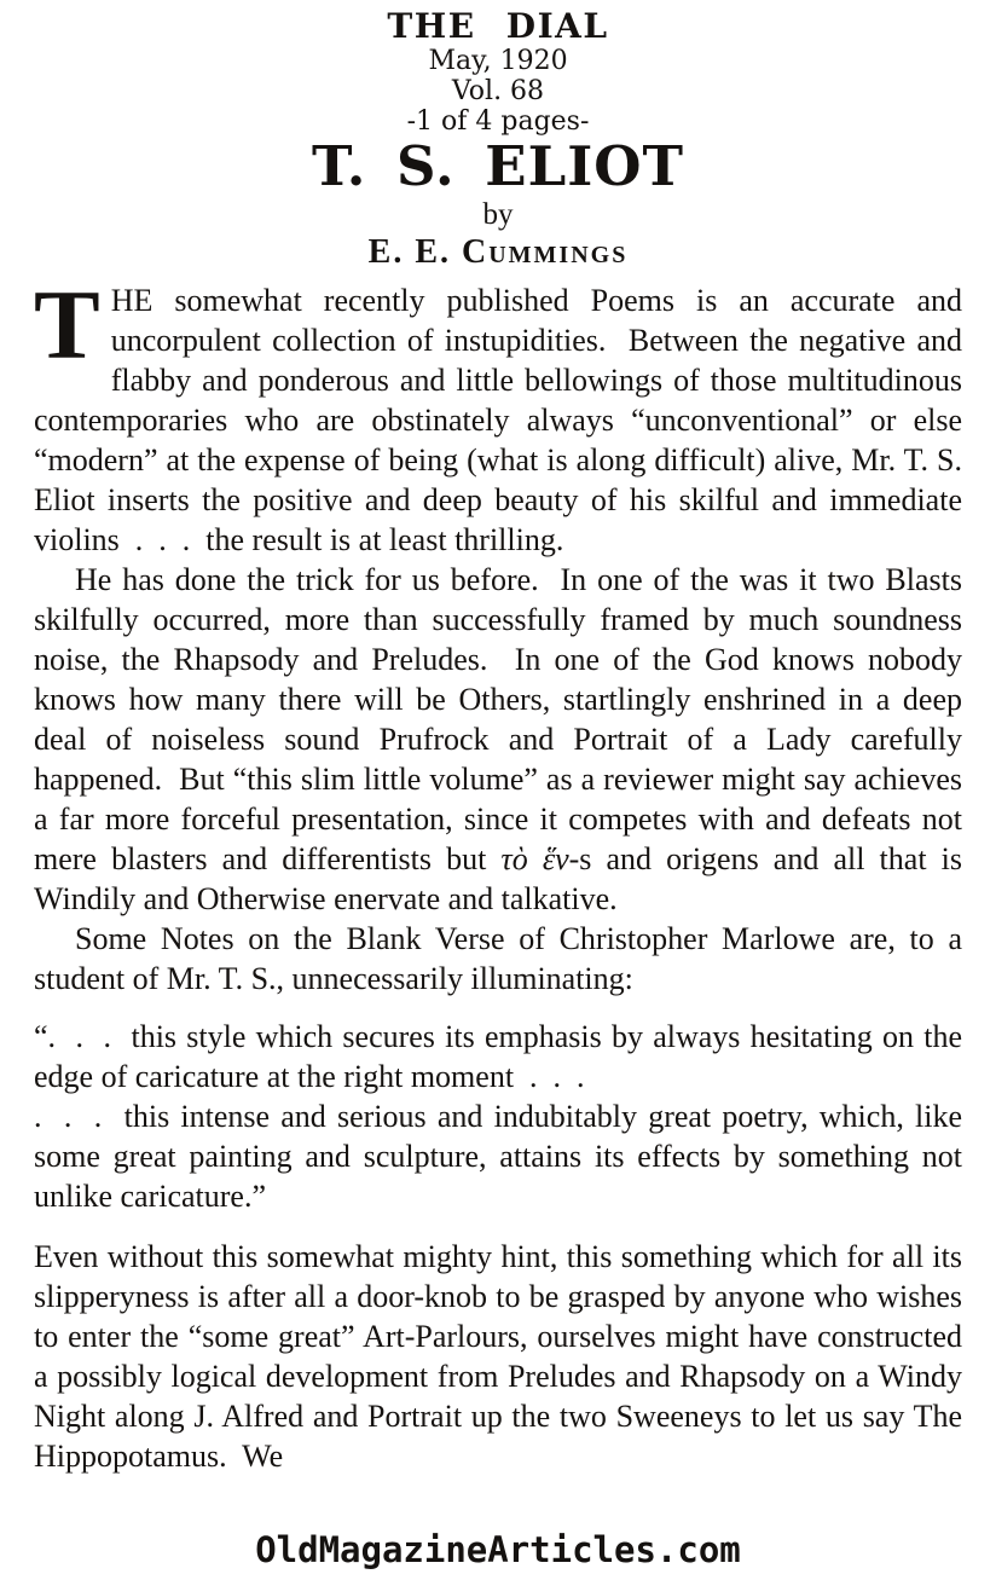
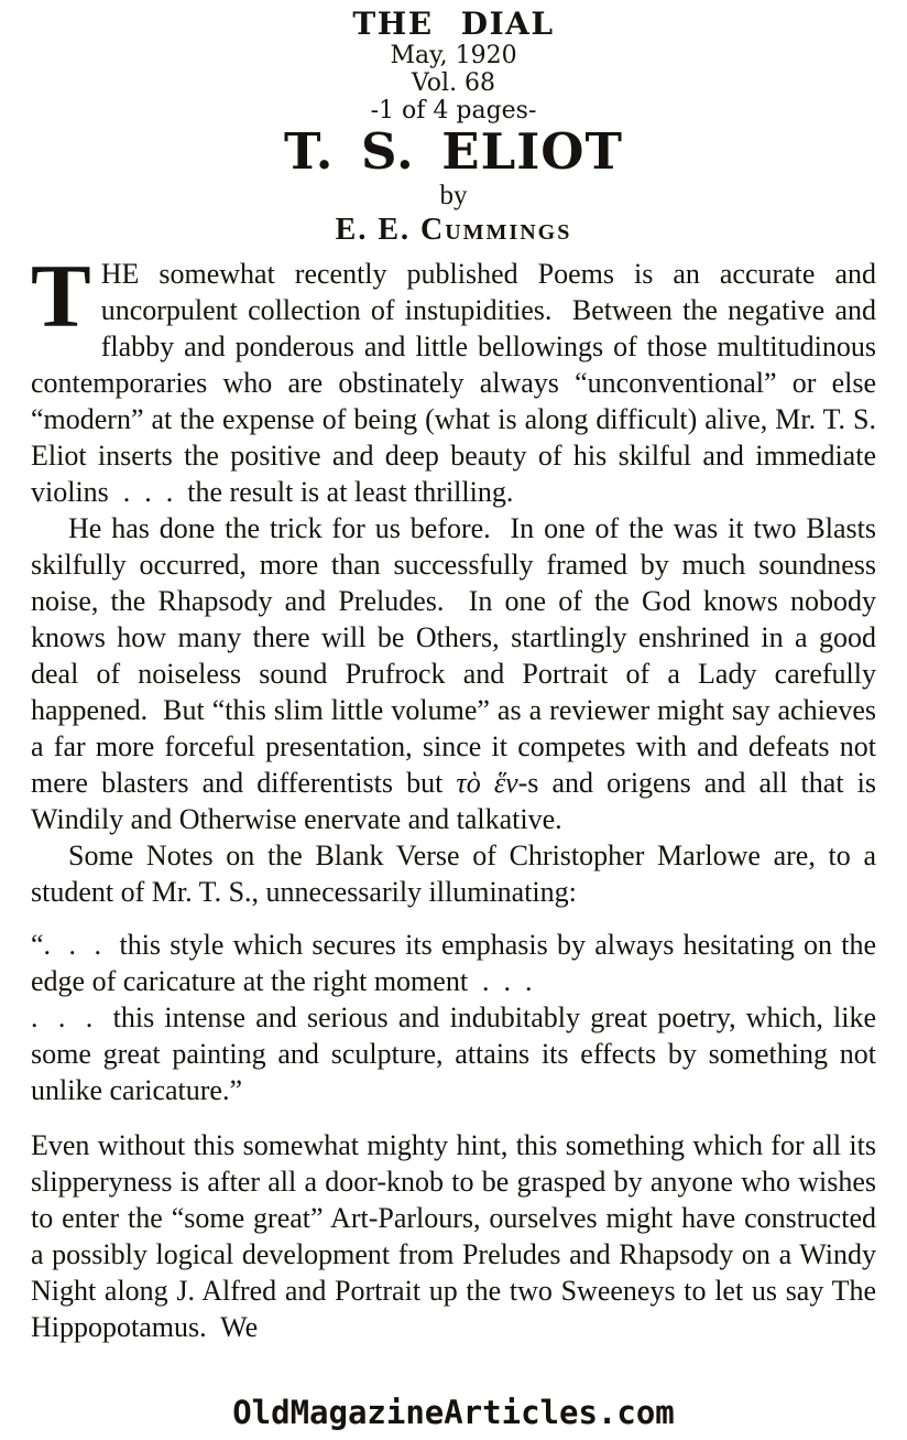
  THE DIAL
  May, 1920
  Vol. 68
  -1 of 4 pages-
  T. S. ELIOT
  by
  E. E. Cummings
  T
  HE somewhat recently published Poems is an accurate and uncorpulent collection of instupidities. Between the negative and flabby and ponderous and little bellowings of those multitudinous contemporaries who are obstinately always “unconventional” or else “modern” at the expense of being (what is along difficult) alive, Mr. T. S. Eliot inserts the positive and deep beauty of his skilful and immediate violins . . . the result is at least thrilling.
- He has done the trick for us before. In one of the was it two Blasts skilfully occurred, more than successfully framed by much soundness noise, the Rhapsody and Preludes. In one of the God knows nobody knows how many there will be Others, startlingly enshrined in a deep deal of noiseless sound Prufrock and Portrait of a Lady carefully happened. But “this slim little volume” as a reviewer might say achieves a far more forceful presentation, since it competes with and defeats not mere blasters and differentists but τὸ ἕν-s and origens and all that is Windily and Otherwise enervate and talkative.
+ He has done the trick for us before. In one of the was it two Blasts skilfully occurred, more than successfully framed by much soundness noise, the Rhapsody and Preludes. In one of the God knows nobody knows how many there will be Others, startlingly enshrined in a good deal of noiseless sound Prufrock and Portrait of a Lady carefully happened. But “this slim little volume” as a reviewer might say achieves a far more forceful presentation, since it competes with and defeats not mere blasters and differentists but τὸ ἕν-s and origens and all that is Windily and Otherwise enervate and talkative.
  Some Notes on the Blank Verse of Christopher Marlowe are, to a student of Mr. T. S., unnecessarily illuminating:
  “. . . this style which secures its emphasis by always hesitating on the edge of caricature at the right moment . . .
  . . . this intense and serious and indubitably great poetry, which, like some great painting and sculpture, attains its effects by something not unlike caricature.”
  Even without this somewhat mighty hint, this something which for all its slipperyness is after all a door-knob to be grasped by anyone who wishes to enter the “some great” Art-Parlours, ourselves might have constructed a possibly logical development from Preludes and Rhapsody on a Windy Night along J. Alfred and Portrait up the two Sweeneys to let us say The Hippopotamus. We
  OldMagazineArticles.com
